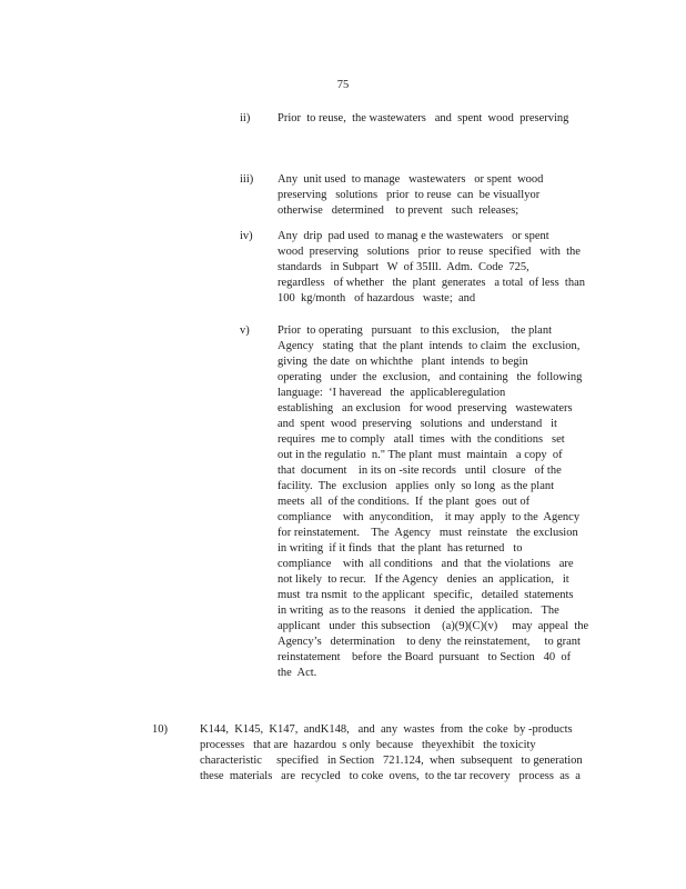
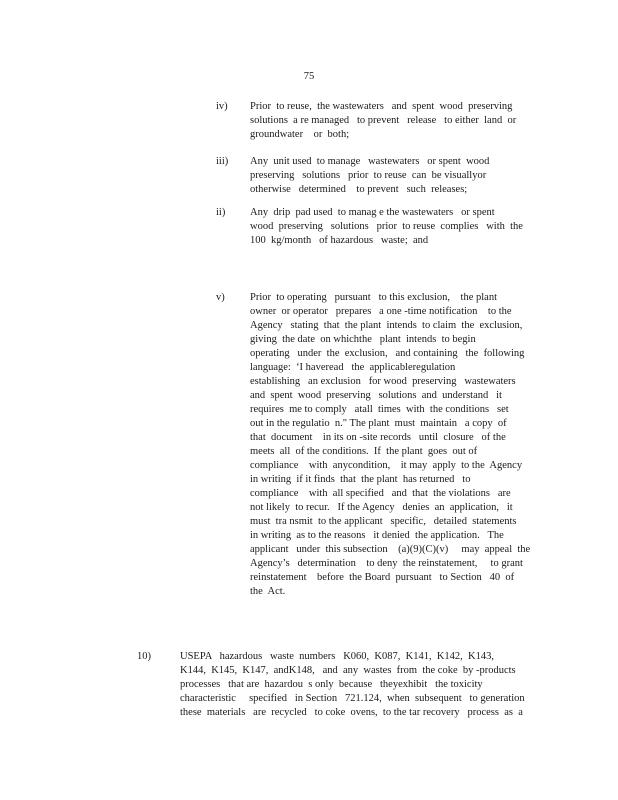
  75
- ii)
+ iv)
  Prior to reuse, the wastewaters and spent wood preserving
+ solutions a re managed to prevent release to either land or
+ groundwater or both;
  iii)
  Any unit used to manage wastewaters or spent wood
  preserving solutions prior to reuse can be visuallyor
  otherwise determined to prevent such releases;
- iv)
+ ii)
  Any drip pad used to manag e the wastewaters or spent
- wood preserving solutions prior to reuse specified with the
+ wood preserving solutions prior to reuse complies with the
- standards in Subpart W of 35Ill. Adm. Code 725,
- regardless of whether the plant generates a total of less than
  100 kg/month of hazardous waste; and
  v)
  Prior to operating pursuant to this exclusion, the plant
+ owner or operator prepares a one -time notification to the
  Agency stating that the plant intends to claim the exclusion,
  giving the date on whichthe plant intends to begin
  operating under the exclusion, and containing the following
  language: ‘I haveread the applicableregulation
  establishing an exclusion for wood preserving wastewaters
  and spent wood preserving solutions and understand it
  requires me to comply atall times with the conditions set
  out in the regulatio n." The plant must maintain a copy of
  that document in its on -site records until closure of the
- facility. The exclusion applies only so long as the plant
  meets all of the conditions. If the plant goes out of
  compliance with anycondition, it may apply to the Agency
- for reinstatement. The Agency must reinstate the exclusion
  in writing if it finds that the plant has returned to
- compliance with all conditions and that the violations are
+ compliance with all specified and that the violations are
  not likely to recur. If the Agency denies an application, it
  must tra nsmit to the applicant specific, detailed statements
  in writing as to the reasons it denied the application. The
  applicant under this subsection (a)(9)(C)(v) may appeal the
  Agency’s determination to deny the reinstatement, to grant
  reinstatement before the Board pursuant to Section 40 of
  the Act.
  10)
+ USEPA hazardous waste numbers K060, K087, K141, K142, K143,
  K144, K145, K147, andK148, and any wastes from the coke by -products
  processes that are hazardou s only because theyexhibit the toxicity
  characteristic specified in Section 721.124, when subsequent to generation
  these materials are recycled to coke ovens, to the tar recovery process as a
